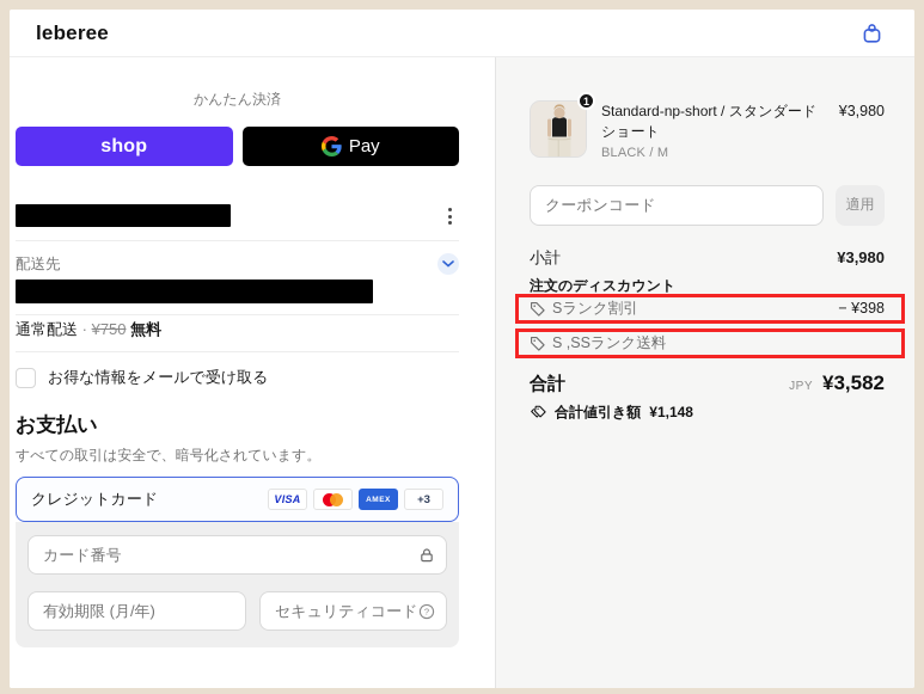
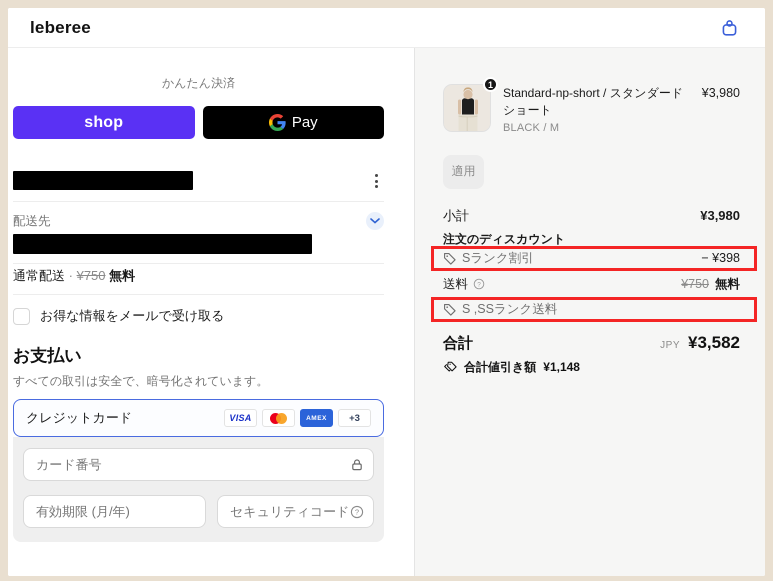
  leberee
  かんたん決済
  shop
  Pay
  配送先
  通常配送 · ¥750 無料
  お得な情報をメールで受け取る
  お支払い
  すべての取引は安全で、暗号化されています。
  クレジットカード
  VISA
  +3
  カード番号
  有効期限 (月/年)
  セキュリティコード
  ?
  1
  Standard-np-short / スタンダードショート
  BLACK / M
  ¥3,980
- クーポンコード
  適用
  小計
  ¥3,980
  注文のディスカウント
  Sランク割引
  − ¥398
+ 送料
+ ¥750
+ 無料
  S ,SSランク送料
  合計
  JPY
  ¥3,582
  合計値引き額
  ¥1,148
